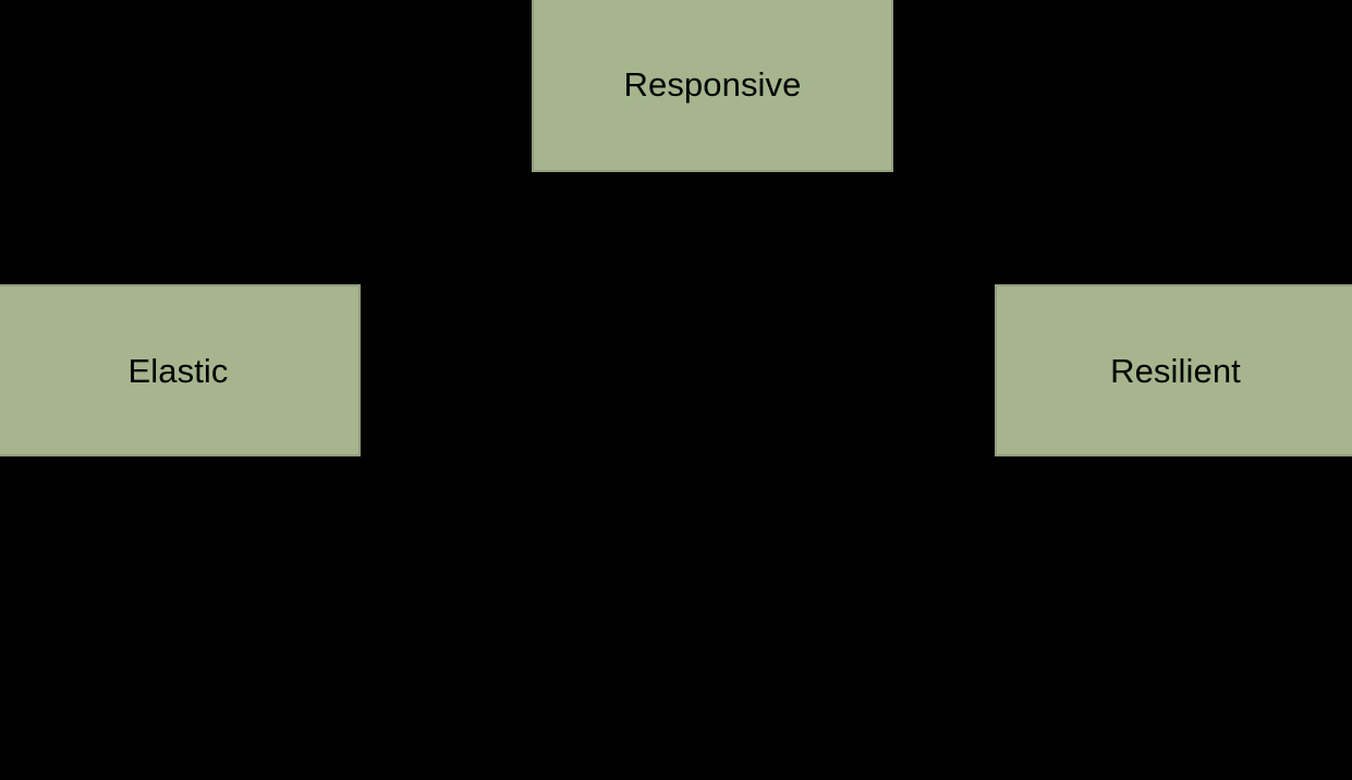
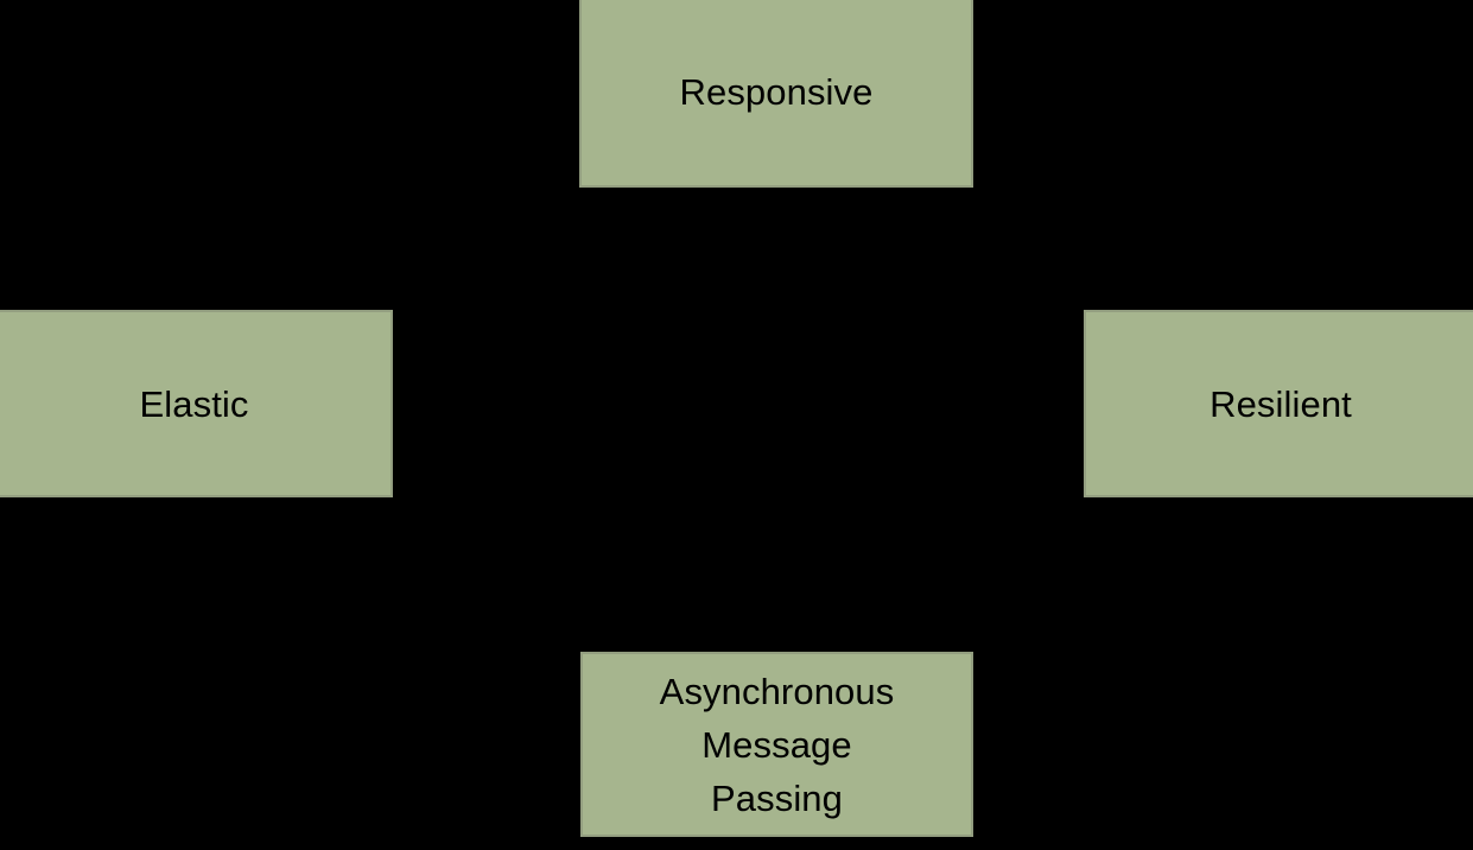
  Responsive
  Elastic
  Resilient
+ Asynchronous
+ Message
+ Passing
